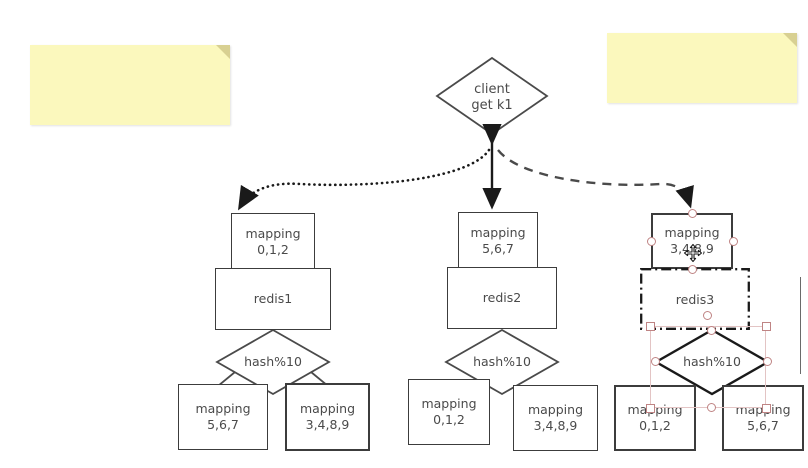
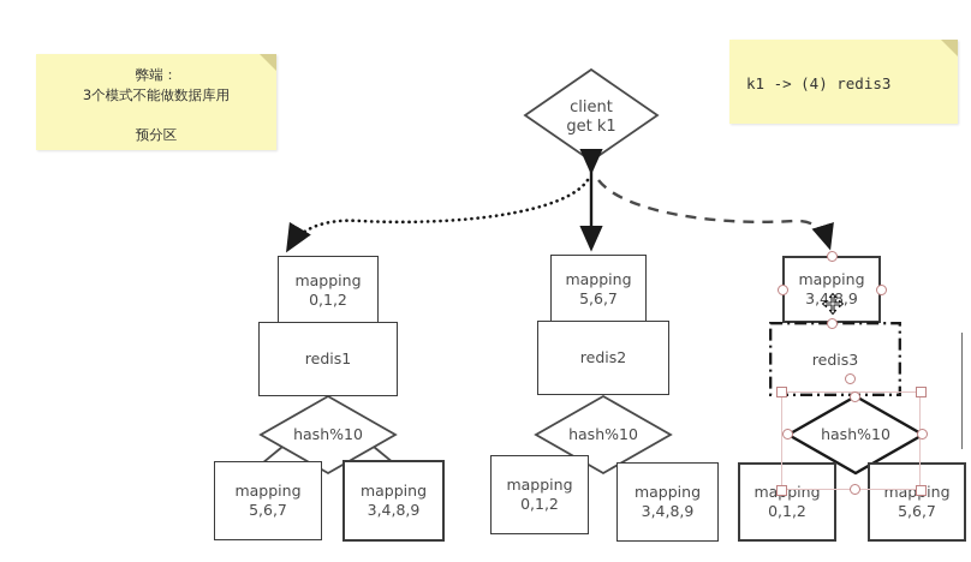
+ 弊端：
+ 3个模式不能做数据库用
+ 预分区
+ k1 -> (4) redis3
  client
  get k1
  mapping
  0,1,2
  redis1
  hash%10
  mapping
  5,6,7
  mapping
  3,4,8,9
  mapping
  5,6,7
  redis2
  hash%10
  mapping
  0,1,2
  mapping
  3,4,8,9
  mapping
  3,48,9
  redis3
  hash%10
  maping
  0,1,2
  maping
  5,6,7
